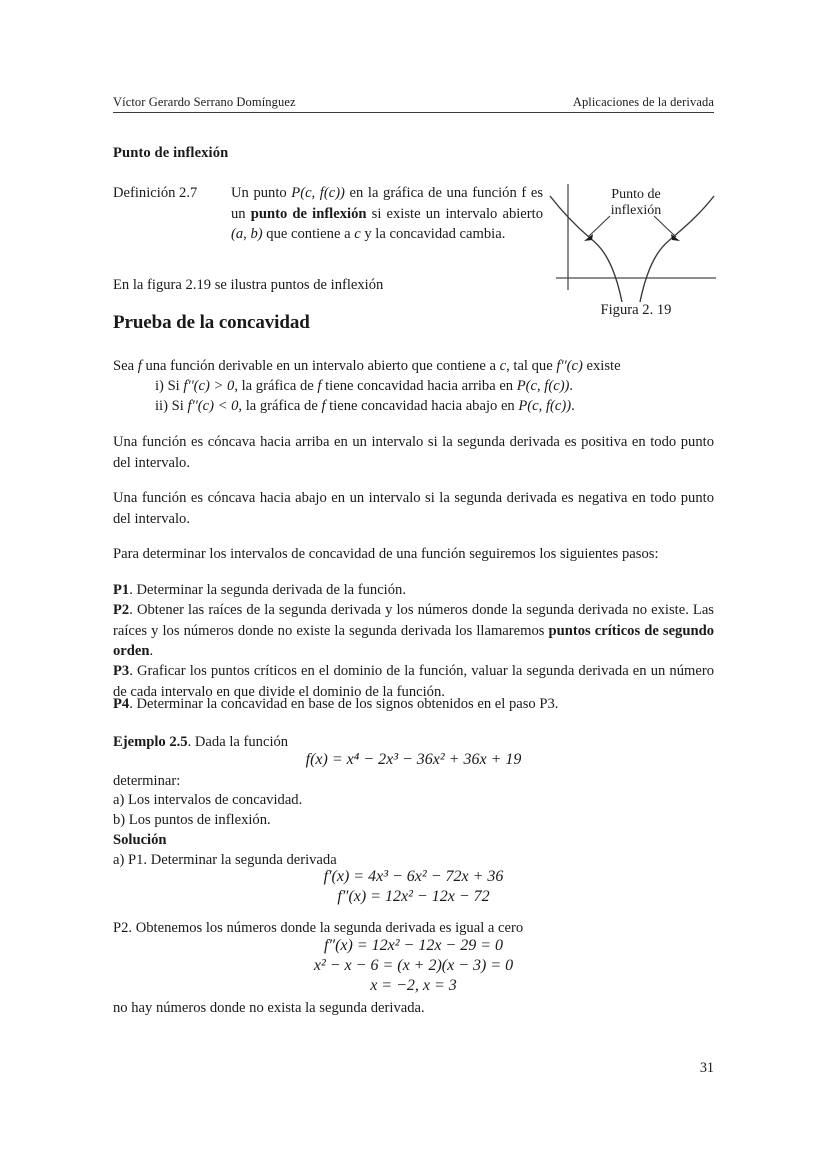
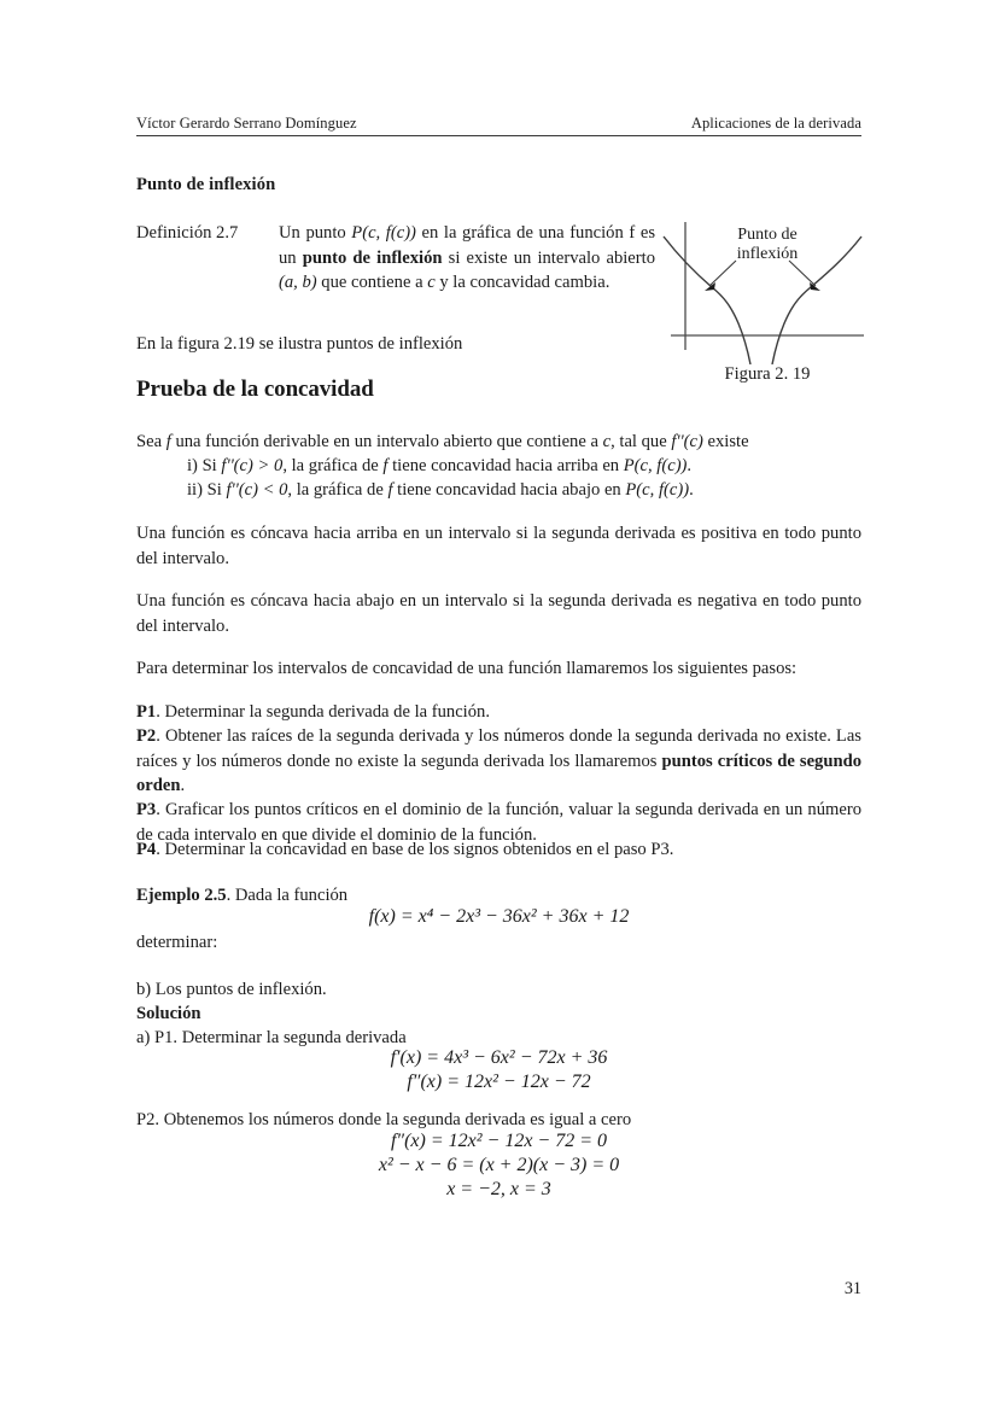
  Víctor Gerardo Serrano Domínguez
  Aplicaciones de la derivada
  Punto de inflexión
  Definición 2.7
  Un punto P(c, f(c)) en la gráfica de una función f es un punto de inflexión si existe un intervalo abierto (a, b) que contiene a c y la concavidad cambia.
  Punto de
  inflexión
  Figura 2. 19
  En la figura 2.19 se ilustra puntos de inflexión
  Prueba de la concavidad
  Sea f una función derivable en un intervalo abierto que contiene a c, tal que f''(c) existe
  i) Si f''(c) > 0, la gráfica de f tiene concavidad hacia arriba en P(c, f(c)).
  ii) Si f''(c) < 0, la gráfica de f tiene concavidad hacia abajo en P(c, f(c)).
  Una función es cóncava hacia arriba en un intervalo si la segunda derivada es positiva en todo punto del intervalo.
  Una función es cóncava hacia abajo en un intervalo si la segunda derivada es negativa en todo punto del intervalo.
- Para determinar los intervalos de concavidad de una función seguiremos los siguientes pasos:
+ Para determinar los intervalos de concavidad de una función llamaremos los siguientes pasos:
  P1. Determinar la segunda derivada de la función.
  P2. Obtener las raíces de la segunda derivada y los números donde la segunda derivada no existe. Las raíces y los números donde no existe la segunda derivada los llamaremos puntos críticos de segundo orden.
  P3. Graficar los puntos críticos en el dominio de la función, valuar la segunda derivada en un número de cada intervalo en que divide el dominio de la función.
  P4. Determinar la concavidad en base de los signos obtenidos en el paso P3.
  Ejemplo 2.5. Dada la función
- f(x) = x⁴ − 2x³ − 36x² + 36x + 19
+ f(x) = x⁴ − 2x³ − 36x² + 36x + 12
  determinar:
- a) Los intervalos de concavidad.
  b) Los puntos de inflexión.
  Solución
  a) P1. Determinar la segunda derivada
  f′(x) = 4x³ − 6x² − 72x + 36
  f″(x) = 12x² − 12x − 72
  P2. Obtenemos los números donde la segunda derivada es igual a cero
- f″(x) = 12x² − 12x − 29 = 0
+ f″(x) = 12x² − 12x − 72 = 0
  x² − x − 6 = (x + 2)(x − 3) = 0
  x = −2, x = 3
- no hay números donde no exista la segunda derivada.
  31
